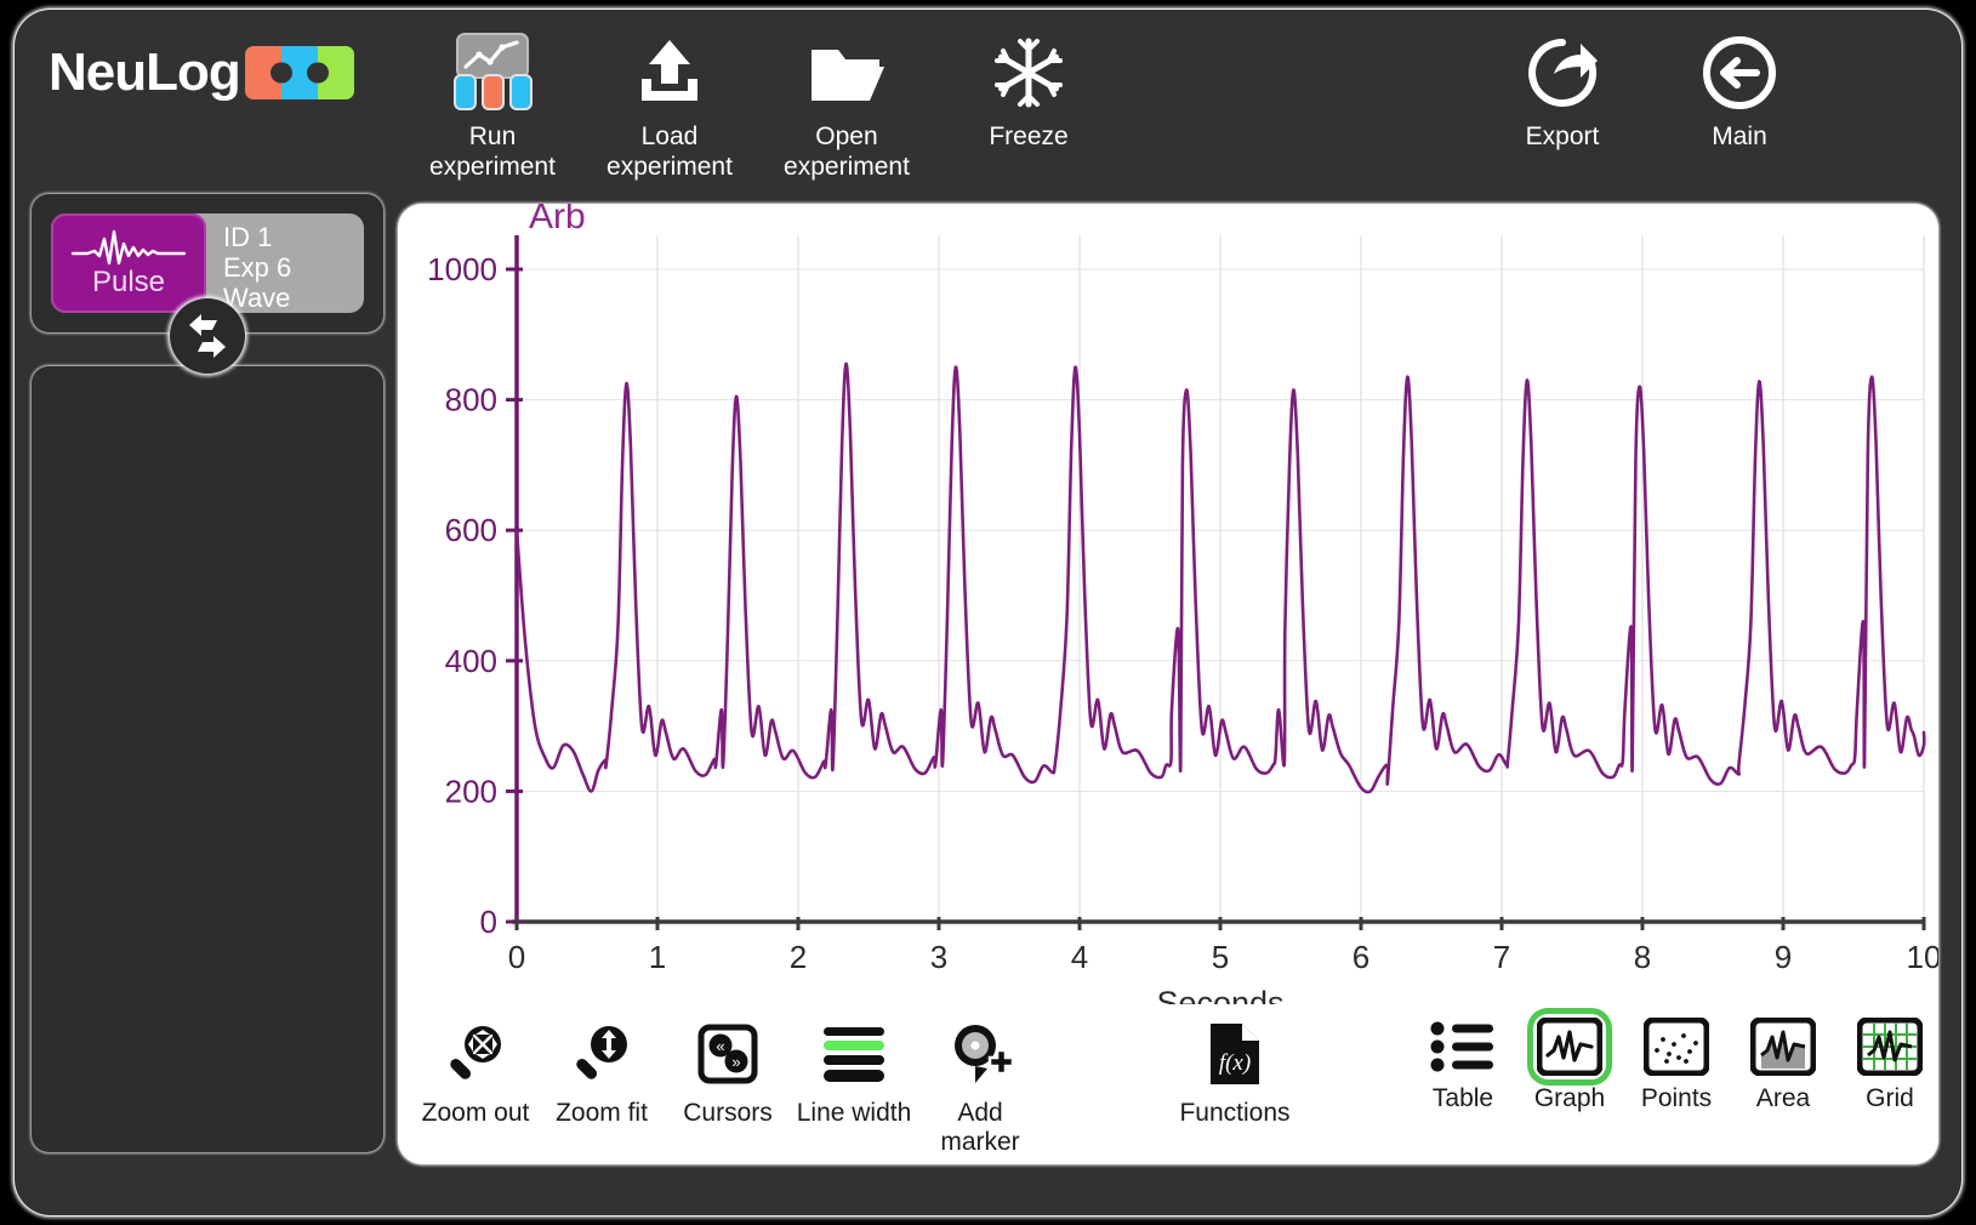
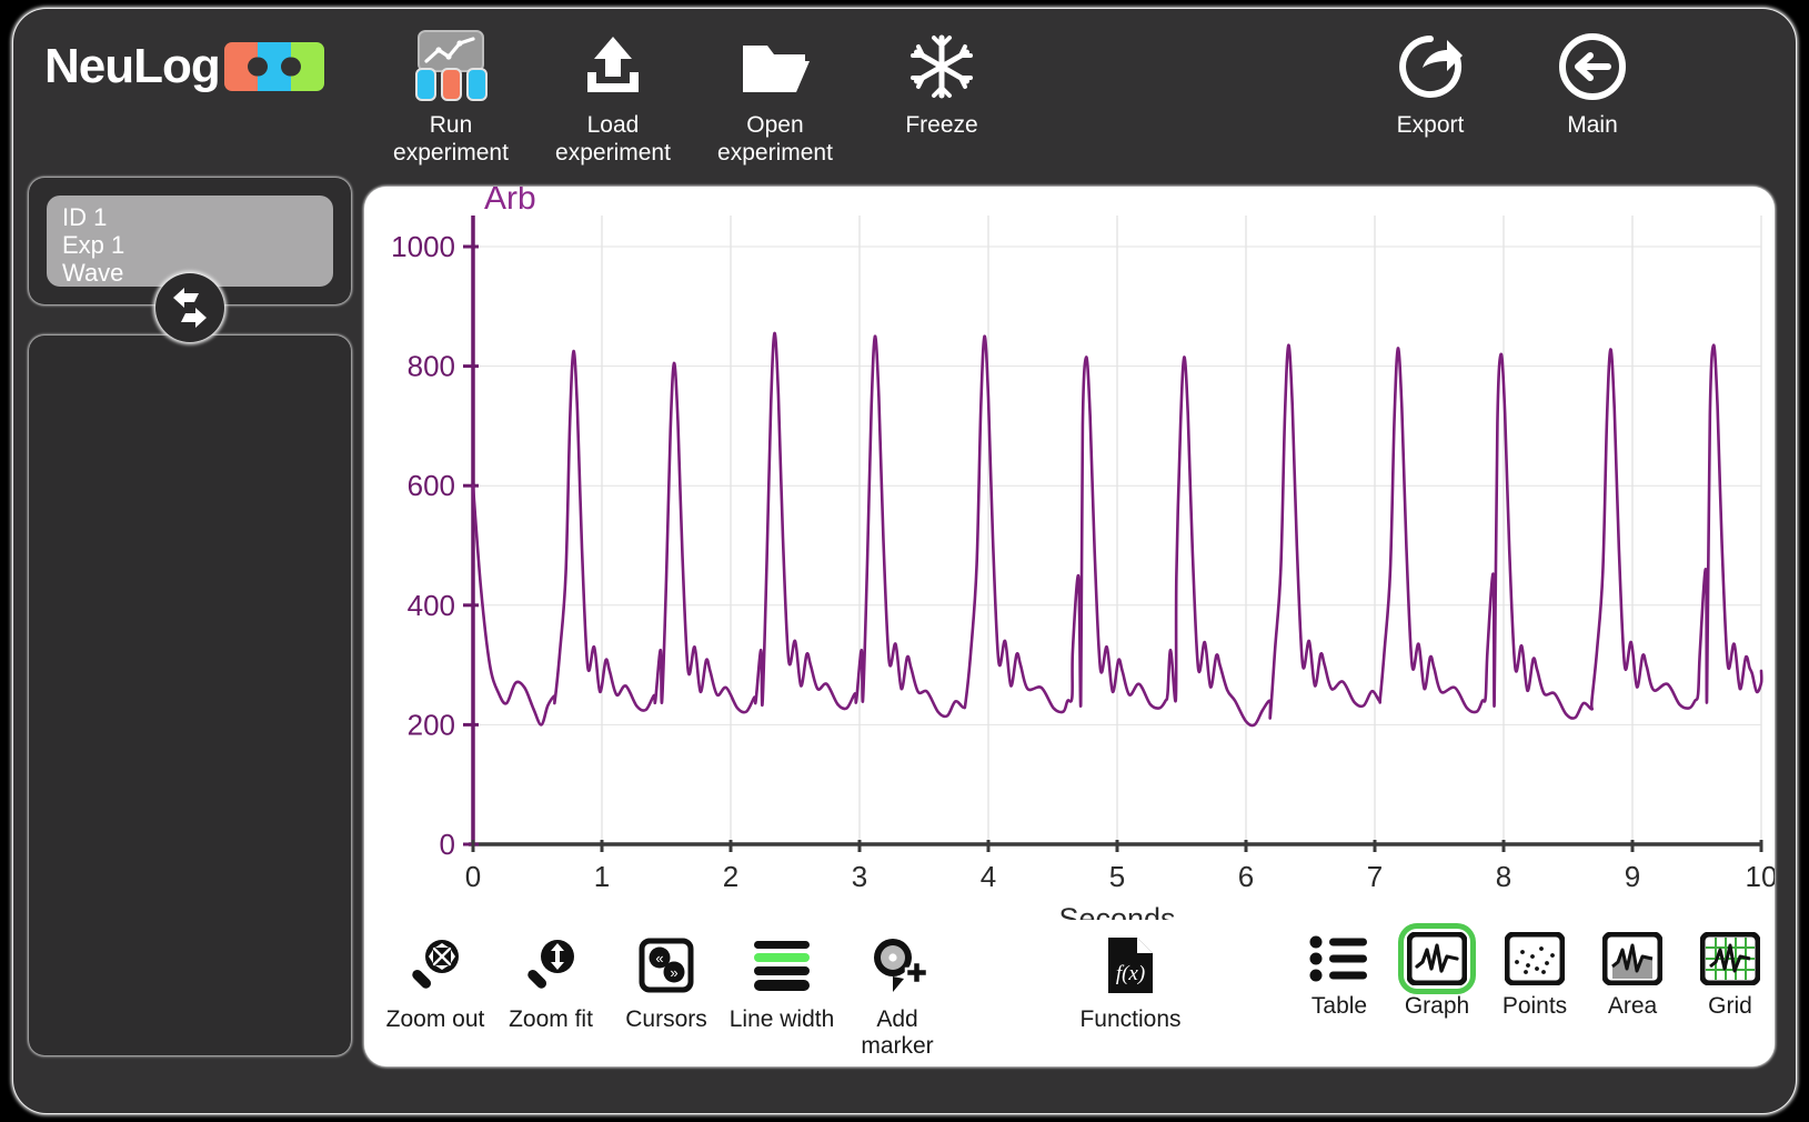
  NeuLog
  Run
  experiment
  Load
  experiment
  Open
  experiment
  Freeze
  Export
  Main
- Pulse
  ID 1
- Exp 6
+ Exp 1
  Wave
  0
  200
  400
  600
  800
  1000
  0
  1
  2
  3
  4
  5
  6
  7
  8
  9
  10
  Arb
  Seconds
  Zoom out
  Zoom fit
  «
  »
  Cursors
  Line width
  Add
  marker
  f(x)
  Functions
  Table
  Graph
  Points
  Area
  Grid
